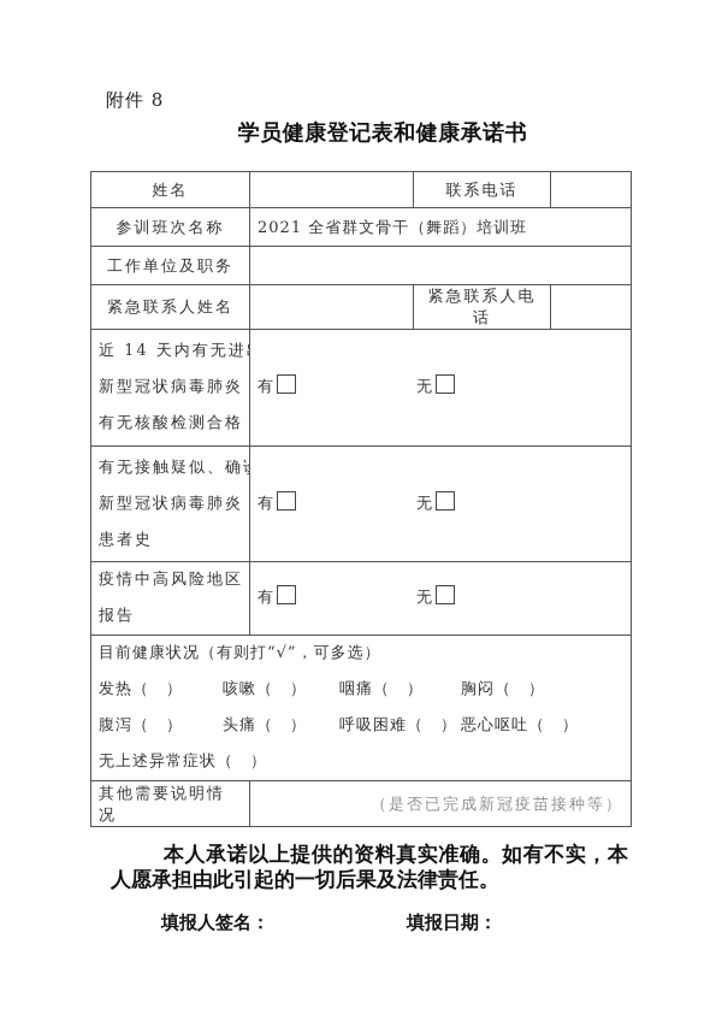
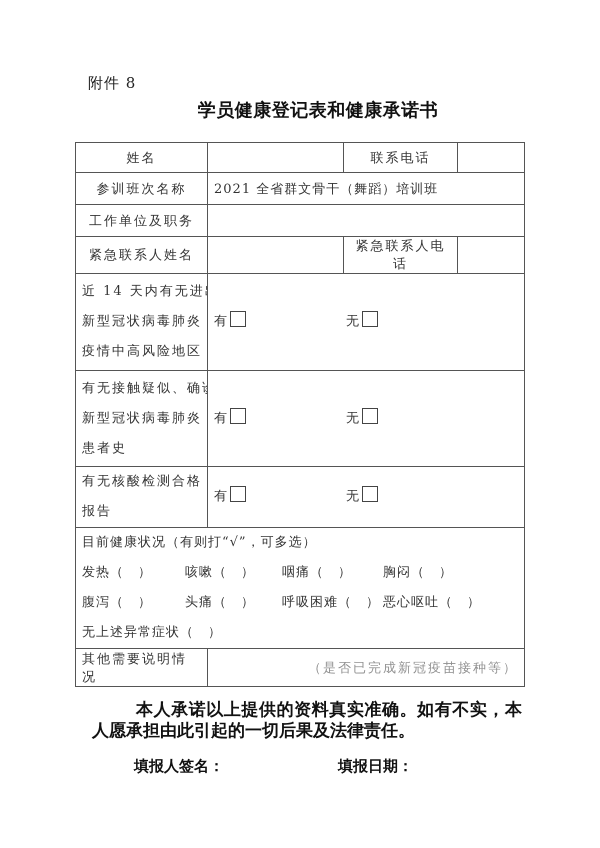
  附件 8
  学员健康登记表和健康承诺书
  姓名		联系电话
  参训班次名称	2021 全省群文骨干（舞蹈）培训班
  工作单位及职务
  紧急联系人姓名		紧急联系人电话
- 近 14 天内有无进 新型冠状病毒肺炎 有无核酸检测合格	有 无
+ 近 14 天内有无进 新型冠状病毒肺炎 疫情中高风险地区	有 无
  有无接触疑似、确 新型冠状病毒肺炎 患者史	有 无
- 疫情中高风险地区 报告	有 无
+ 有无核酸检测合格 报告	有 无
  目前健康状况（有则打“√”，可多选） 发热（ ） 咳嗽（ ） 咽痛（ ） 胸闷（ ） 腹泻（ ） 头痛（ ） 呼吸困难（ ） 恶心呕吐（ ） 无上述异常症状（ ）
  其他需要说明情况	（是否已完成新冠疫苗接种等）
  本人承诺以上提供的资料真实准确。如有不实，本人愿承担由此引起的一切后果及法律责任。
  填报人签名：
  填报日期：
